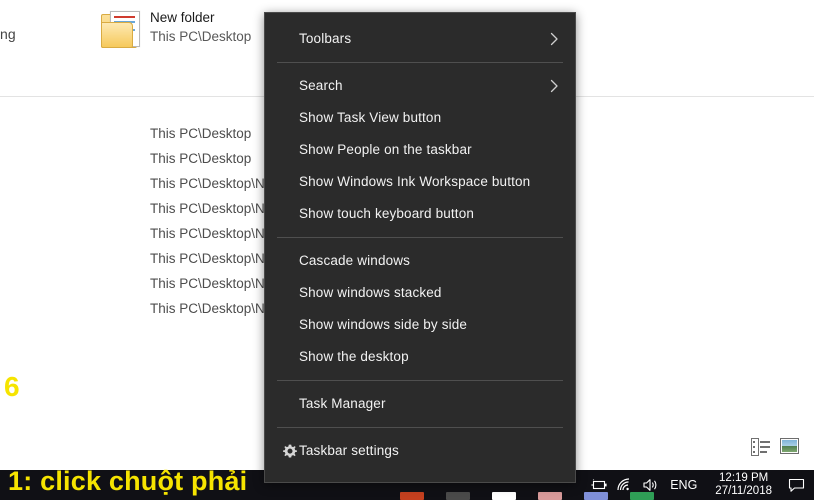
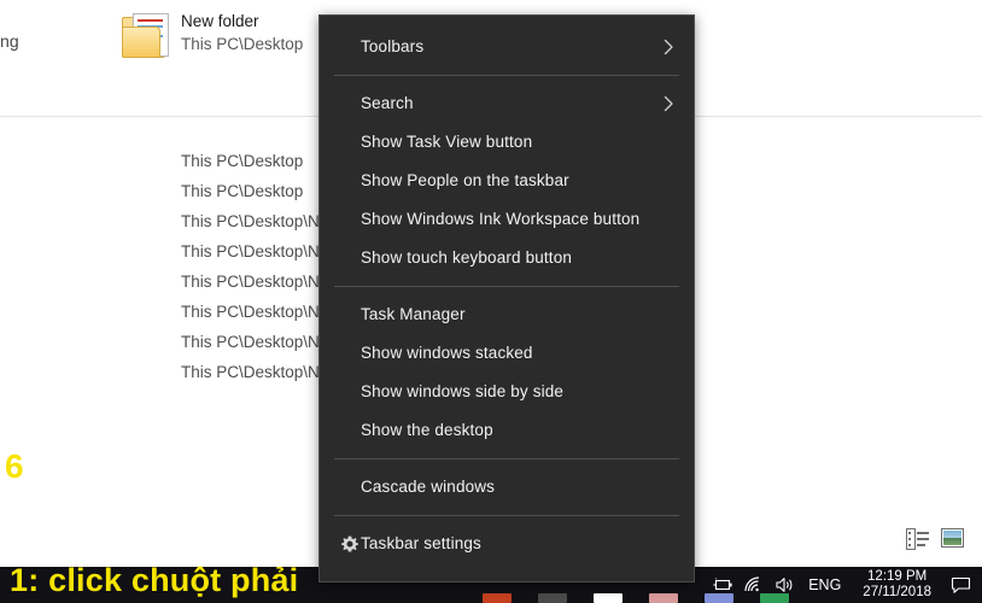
  ng
  New folder
  This PC\Desktop
  This PC\Desktop
  This PC\Desktop
  This PC\Desktop\N
  This PC\Desktop\N
  This PC\Desktop\N
  This PC\Desktop\N
  This PC\Desktop\N
  This PC\Desktop\N
  ENG
  12:19 PM
  27/11/2018
  1: click chuột phải
  Toolbars
  Search
  Show Task View button
  Show People on the taskbar
  Show Windows Ink Workspace button
  Show touch keyboard button
- Cascade windows
+ Task Manager
  Show windows stacked
  Show windows side by side
  Show the desktop
- Task Manager
+ Cascade windows
  Taskbar settings
  6
